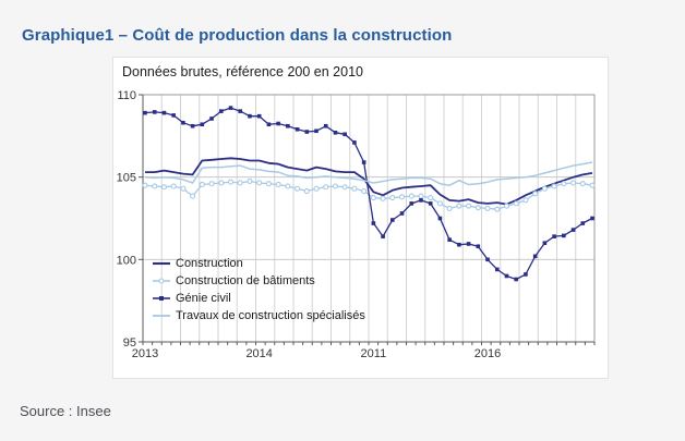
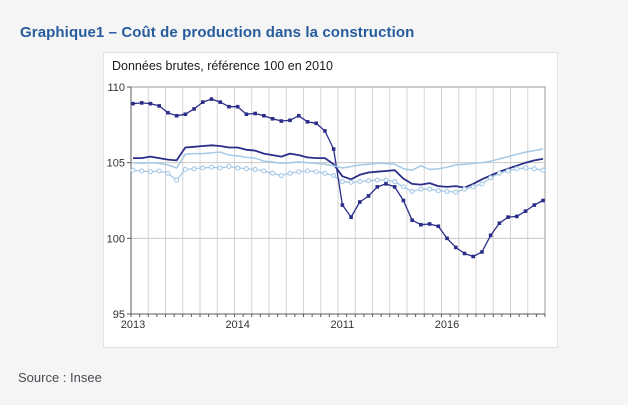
  Graphique1 – Coût de production dans la construction
- Données brutes, référence 200 en 2010
+ Données brutes, référence 100 en 2010
  95
  100
  105
  110
  2013
  2014
  2011
  2016
- Construction
- Construction de bâtiments
- Génie civil
- Travaux de construction spécialisés
  Source : Insee
